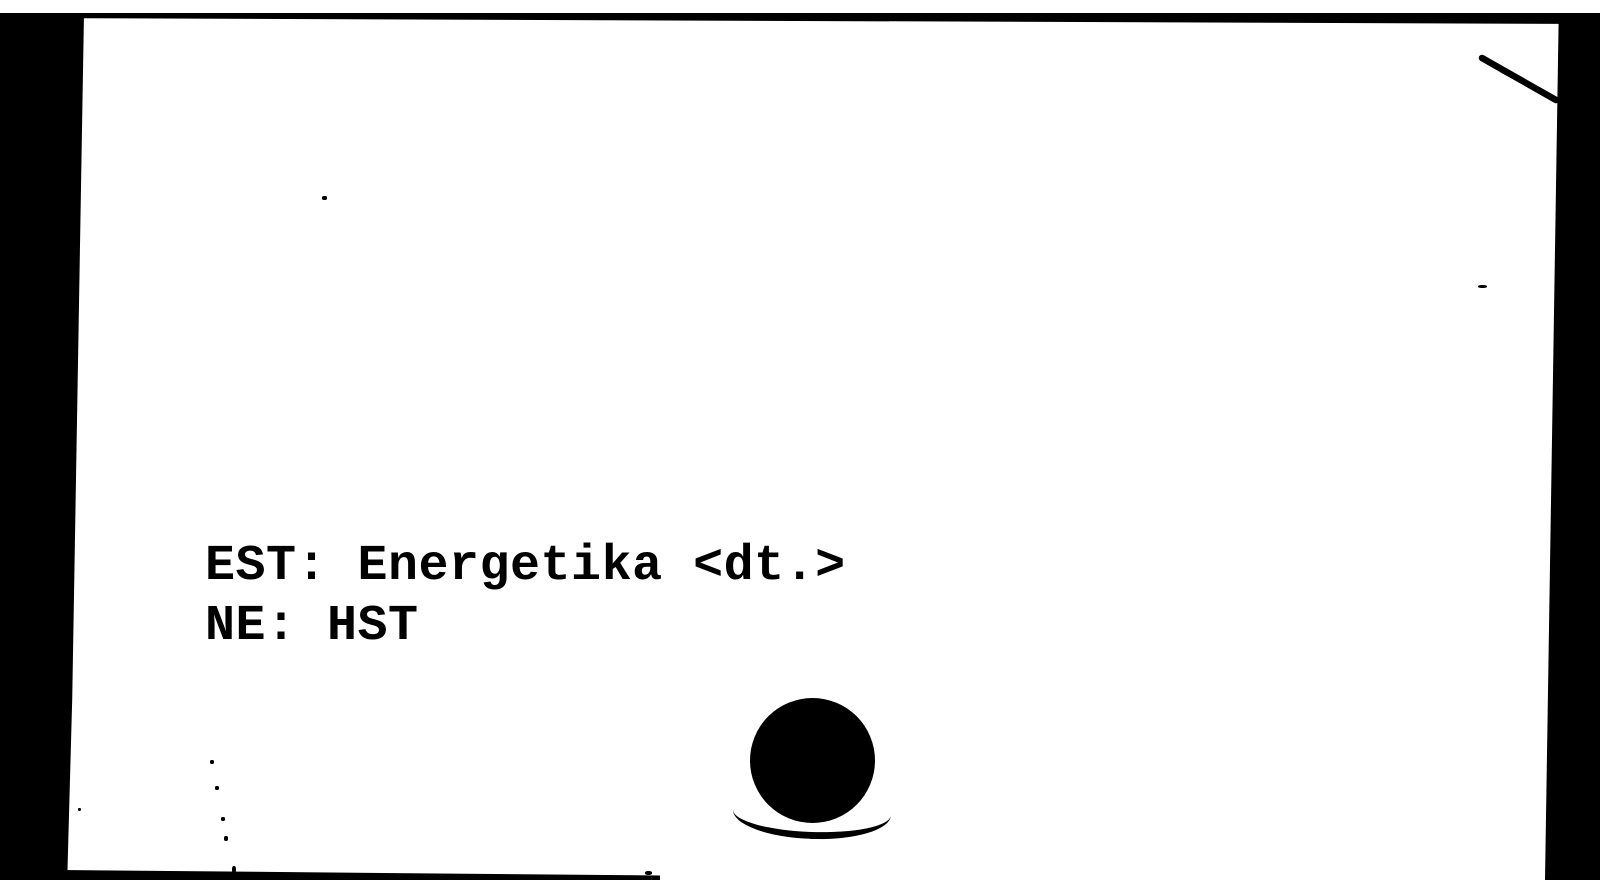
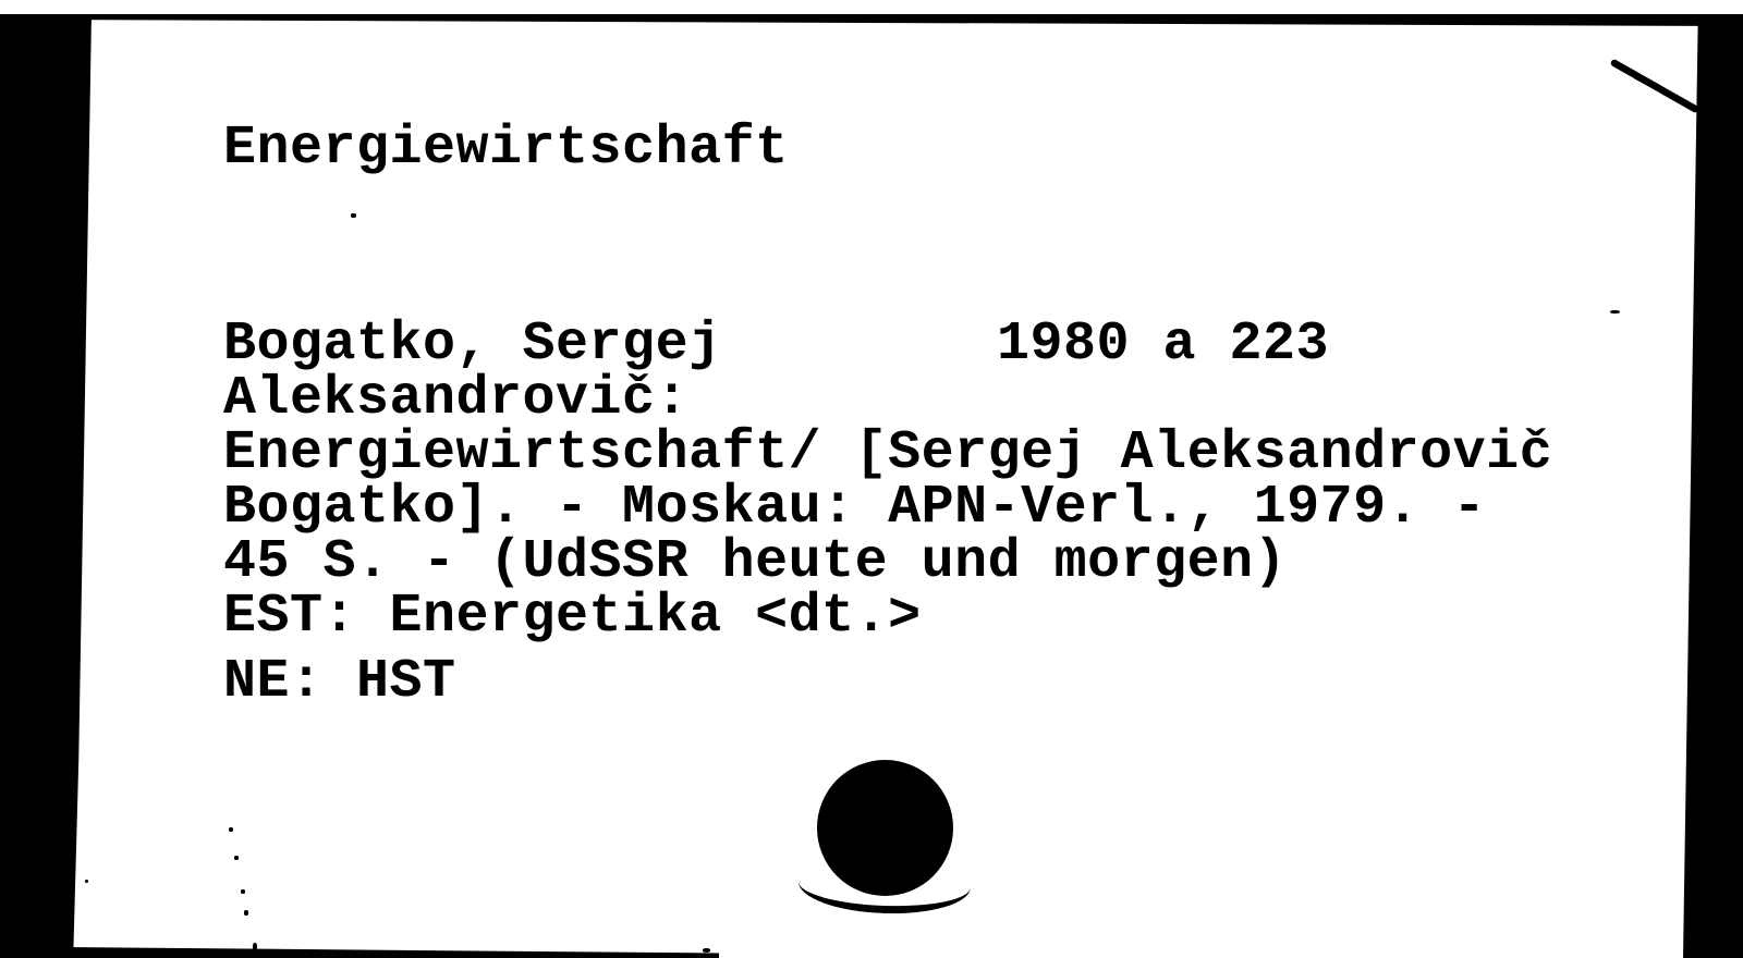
+ Energiewirtschaft
+ Bogatko, Sergej
+ 1980 a 223
+ Aleksandrovič:
+ Energiewirtschaft/ [Sergej Aleksandrovič
+ Bogatko]. - Moskau: APN-Verl., 1979. -
+ 45 S. - (UdSSR heute und morgen)
  EST: Energetika <dt.>
  NE: HST
